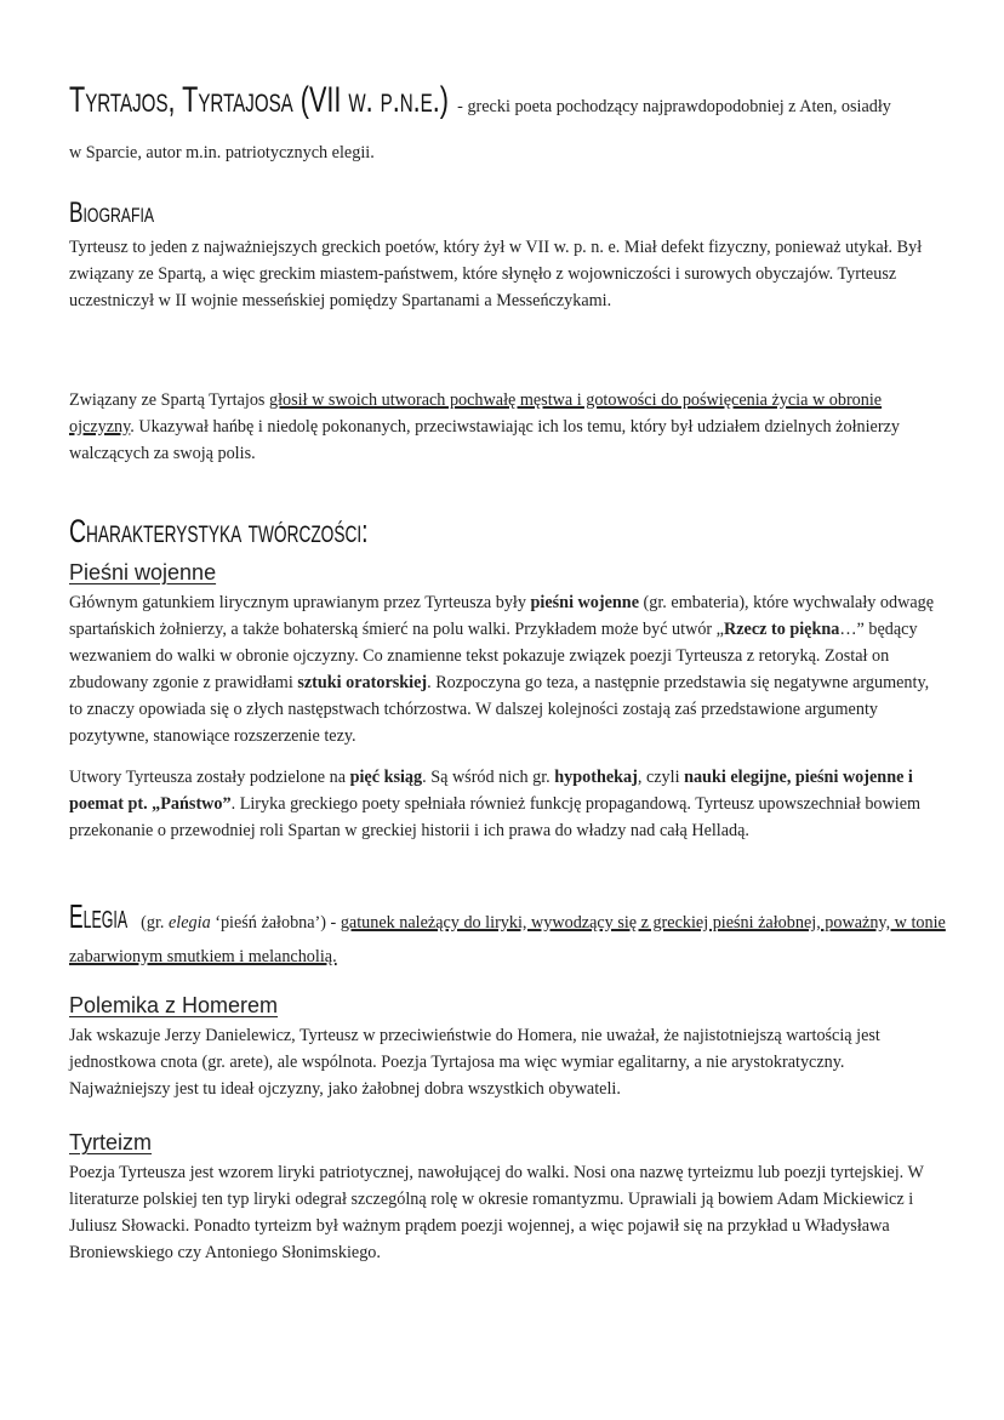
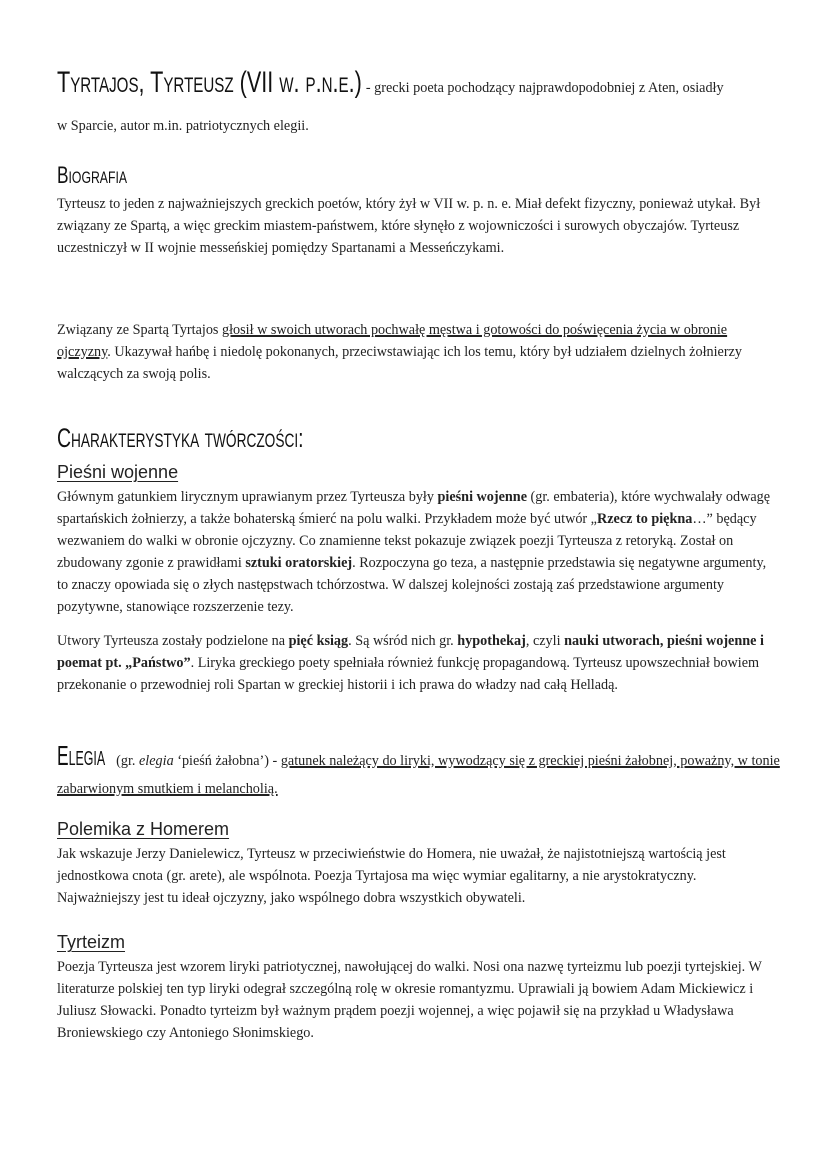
- Tyrtajos, Tyrtajosa (VII w. p.n.e.) - grecki poeta pochodzący najprawdopodobniej z Aten, osiadły
+ Tyrtajos, Tyrteusz (VII w. p.n.e.) - grecki poeta pochodzący najprawdopodobniej z Aten, osiadły
  w Sparcie, autor m.in. patriotycznych elegii.
  Biografia
  Tyrteusz to jeden z najważniejszych greckich poetów, który żył w VII w. p. n. e. Miał defekt fizyczny, ponieważ utykał. Był związany ze Spartą, a więc greckim miastem-państwem, które słynęło z wojowniczości i surowych obyczajów. Tyrteusz uczestniczył w II wojnie messeńskiej pomiędzy Spartanami a Messeńczykami.
  Związany ze Spartą Tyrtajos głosił w swoich utworach pochwałę męstwa i gotowości do poświęcenia życia w obronie ojczyzny. Ukazywał hańbę i niedolę pokonanych, przeciwstawiając ich los temu, który był udziałem dzielnych żołnierzy walczących za swoją polis.
  Charakterystyka twórczości:
  Pieśni wojenne
  Głównym gatunkiem lirycznym uprawianym przez Tyrteusza były pieśni wojenne (gr. embateria), które wychwalały odwagę spartańskich żołnierzy, a także bohaterską śmierć na polu walki. Przykładem może być utwór „Rzecz to piękna…” będący wezwaniem do walki w obronie ojczyzny. Co znamienne tekst pokazuje związek poezji Tyrteusza z retoryką. Został on zbudowany zgonie z prawidłami sztuki oratorskiej. Rozpoczyna go teza, a następnie przedstawia się negatywne argumenty, to znaczy opowiada się o złych następstwach tchórzostwa. W dalszej kolejności zostają zaś przedstawione argumenty pozytywne, stanowiące rozszerzenie tezy.
- Utwory Tyrteusza zostały podzielone na pięć ksiąg. Są wśród nich gr. hypothekaj, czyli nauki elegijne, pieśni wojenne i poemat pt. „Państwo”. Liryka greckiego poety spełniała również funkcję propagandową. Tyrteusz upowszechniał bowiem przekonanie o przewodniej roli Spartan w greckiej historii i ich prawa do władzy nad całą Helladą.
+ Utwory Tyrteusza zostały podzielone na pięć ksiąg. Są wśród nich gr. hypothekaj, czyli nauki utworach, pieśni wojenne i poemat pt. „Państwo”. Liryka greckiego poety spełniała również funkcję propagandową. Tyrteusz upowszechniał bowiem przekonanie o przewodniej roli Spartan w greckiej historii i ich prawa do władzy nad całą Helladą.
  Elegia (gr. elegia ‘pieśń żałobna’) - gatunek należący do liryki, wywodzący się z greckiej pieśni żałobnej, poważny, w tonie zabarwionym smutkiem i melancholią.
  Polemika z Homerem
- Jak wskazuje Jerzy Danielewicz, Tyrteusz w przeciwieństwie do Homera, nie uważał, że najistotniejszą wartością jest jednostkowa cnota (gr. arete), ale wspólnota. Poezja Tyrtajosa ma więc wymiar egalitarny, a nie arystokratyczny. Najważniejszy jest tu ideał ojczyzny, jako żałobnej dobra wszystkich obywateli.
+ Jak wskazuje Jerzy Danielewicz, Tyrteusz w przeciwieństwie do Homera, nie uważał, że najistotniejszą wartością jest jednostkowa cnota (gr. arete), ale wspólnota. Poezja Tyrtajosa ma więc wymiar egalitarny, a nie arystokratyczny. Najważniejszy jest tu ideał ojczyzny, jako wspólnego dobra wszystkich obywateli.
  Tyrteizm
  Poezja Tyrteusza jest wzorem liryki patriotycznej, nawołującej do walki. Nosi ona nazwę tyrteizmu lub poezji tyrtejskiej. W literaturze polskiej ten typ liryki odegrał szczególną rolę w okresie romantyzmu. Uprawiali ją bowiem Adam Mickiewicz i Juliusz Słowacki. Ponadto tyrteizm był ważnym prądem poezji wojennej, a więc pojawił się na przykład u Władysława Broniewskiego czy Antoniego Słonimskiego.
